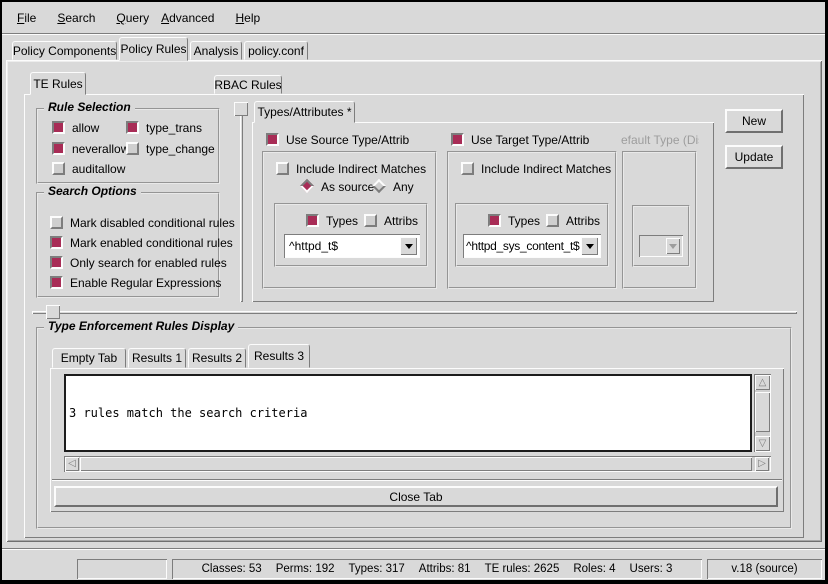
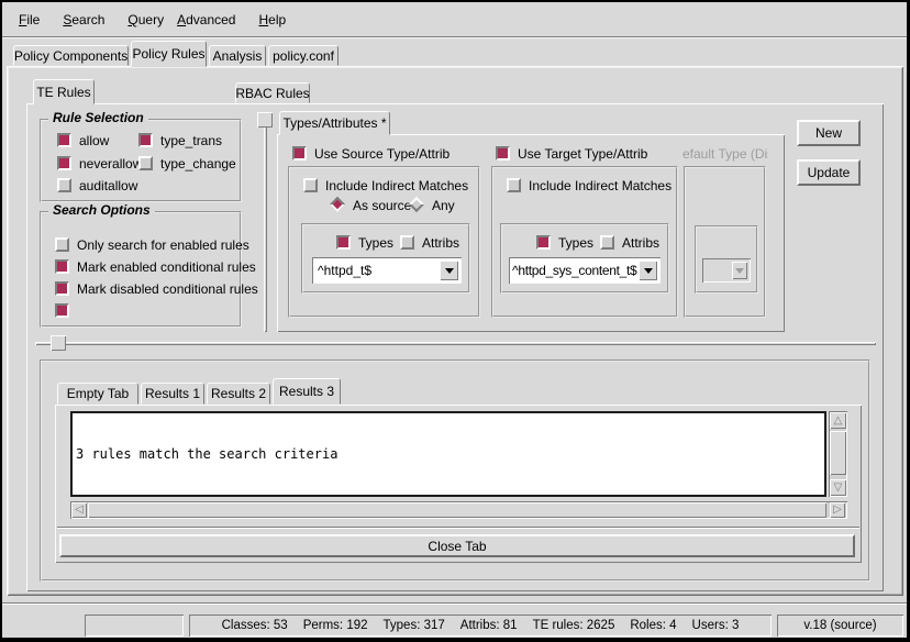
  File
  Search
  Query
  Advanced
  Help
  Policy Components
  Policy Rules
  Analysis
  policy.conf
  TE Rules
  RBAC Rules
  Rule Selection
  allow
  type_trans
  neverallo
  type_change
  auditallow
  Search Options
- Mark disabled conditional rules
+ Only search for enabled rules
  Mark enabled conditional rules
- Only search for enabled rules
+ Mark disabled conditional rules
- Enable Regular Expressions
  Types/Attributes *
  Use Source Type/Attrib
  Include Indirect Matches
  As source
  Any
  Types
  Attribs
  ^httpd_t$
  Use Target Type/Attrib
  Include Indirect Matches
  Types
  Attribs
  ^httpd_sys_content_t$
  efault Type (Di
  New
  Update
- Type Enforcement Rules Display
  Empty Tab
  Results 1
  Results 2
  Results 3
  3 rules match the search criteria
  △
  ▽
  ◁
  ▷
  Close Tab
  Classes: 53
  Perms: 192
  Types: 317
  Attribs: 81
  TE rules: 2625
  Roles: 4
  Users: 3
  v.18 (source)
